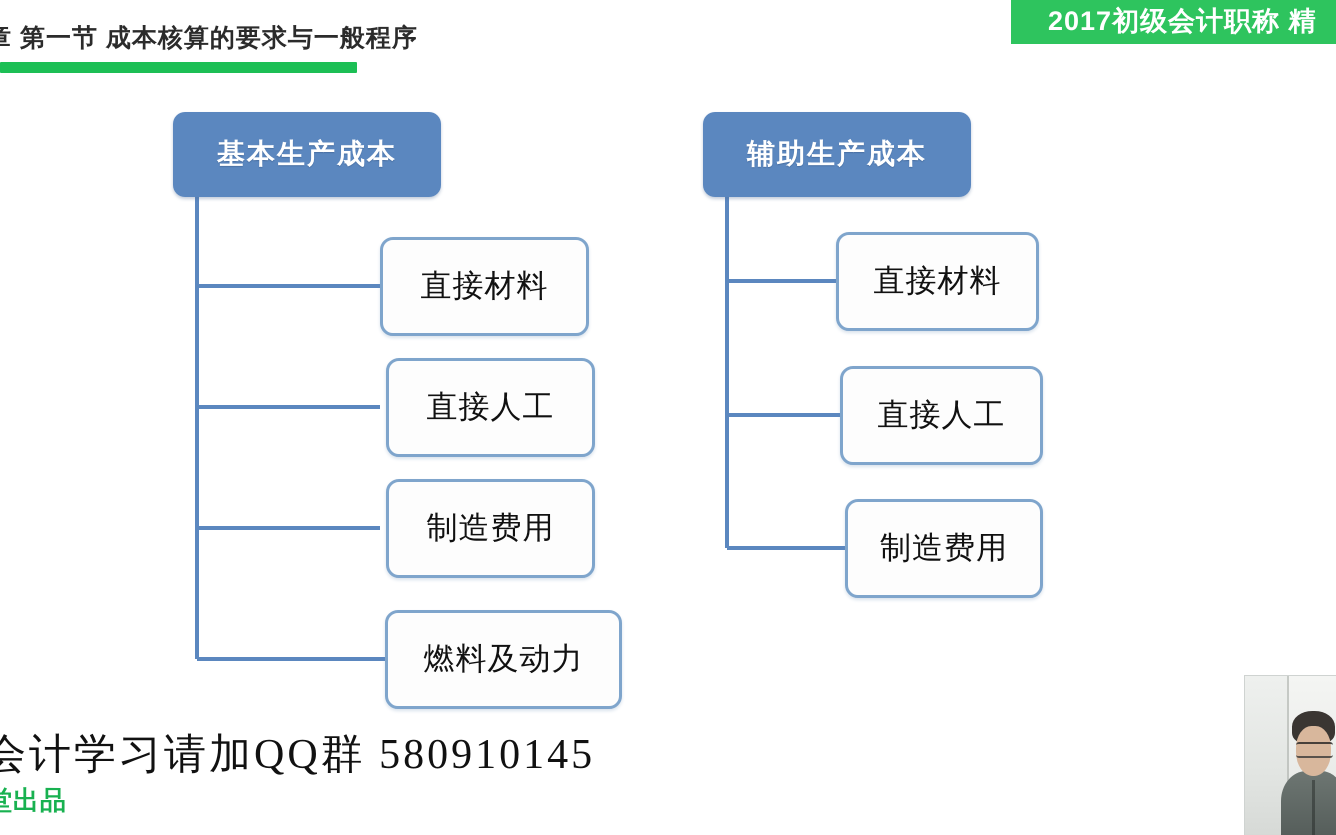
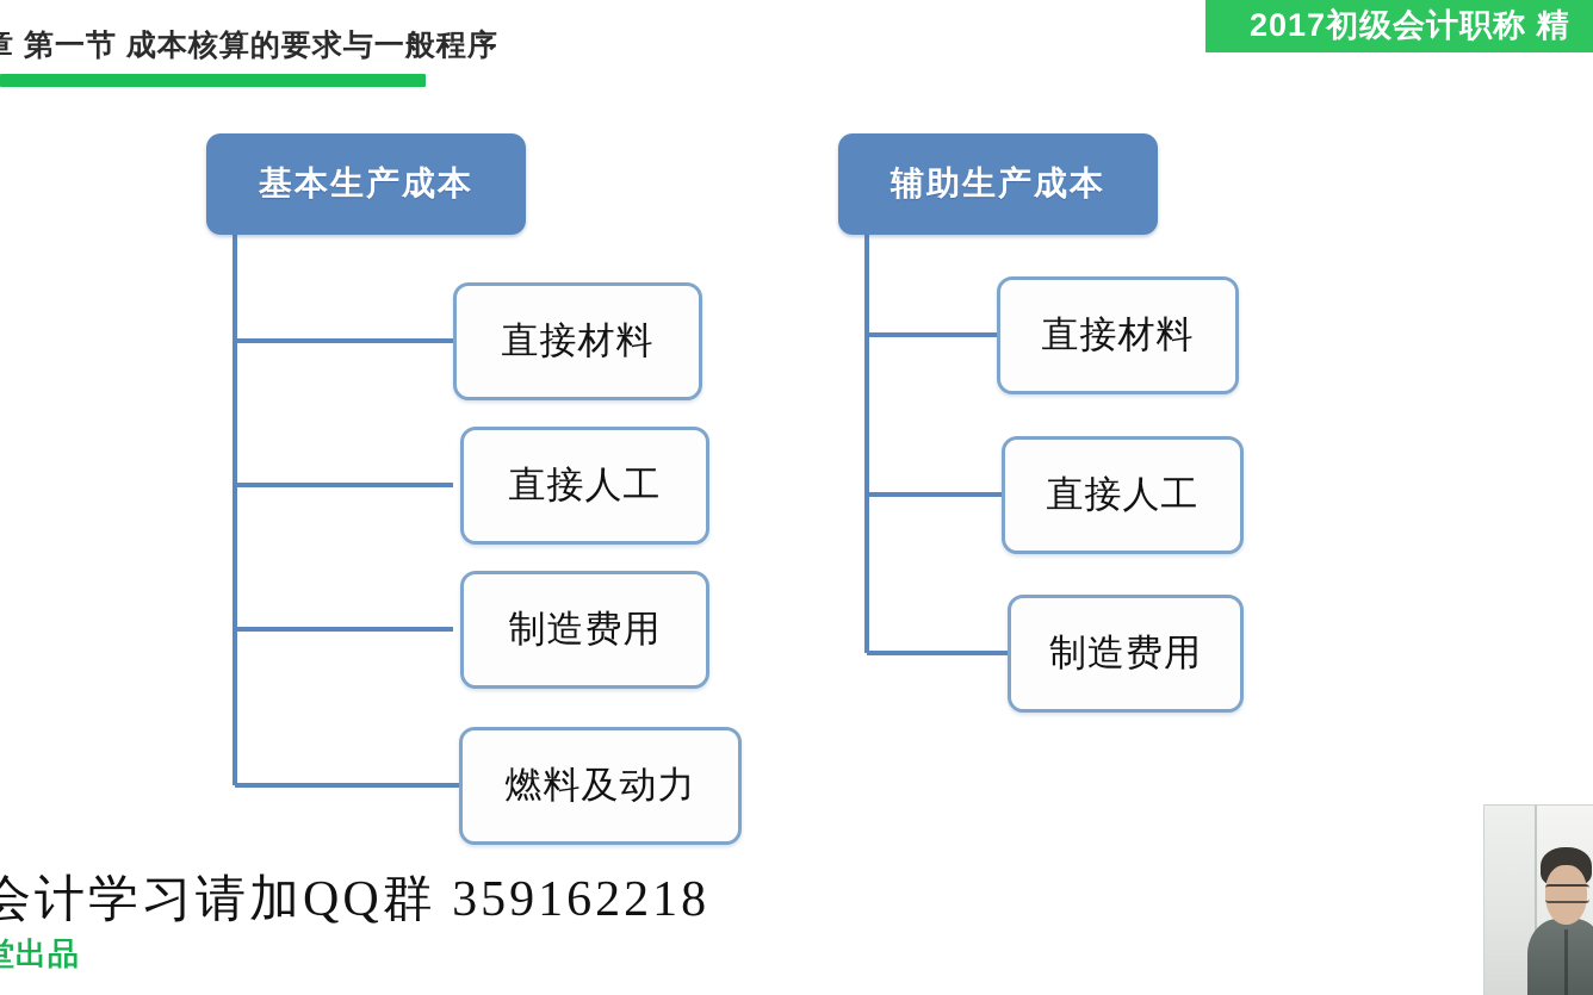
  第一节 成本核算的要求与一般程序
  2017初级会计职称 精
  基本生产成本
  直接材料
  直接人工
  制造费用
  燃料及动力
  辅助生产成本
  直接材料
  直接人工
  制造费用
- 会计学习请加QQ群 580910145
+ 会计学习请加QQ群 359162218
